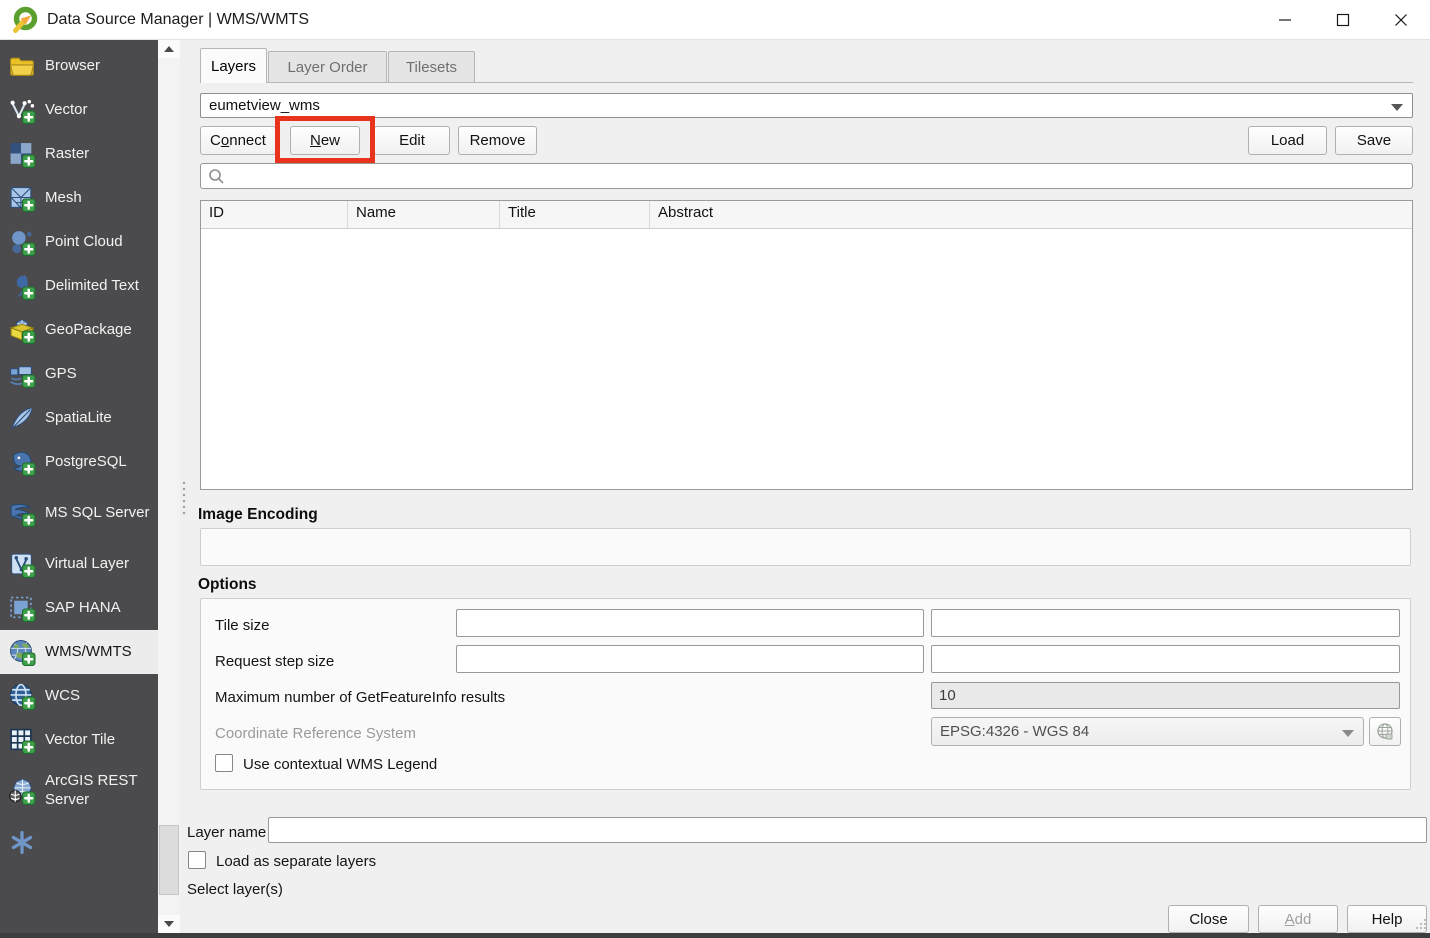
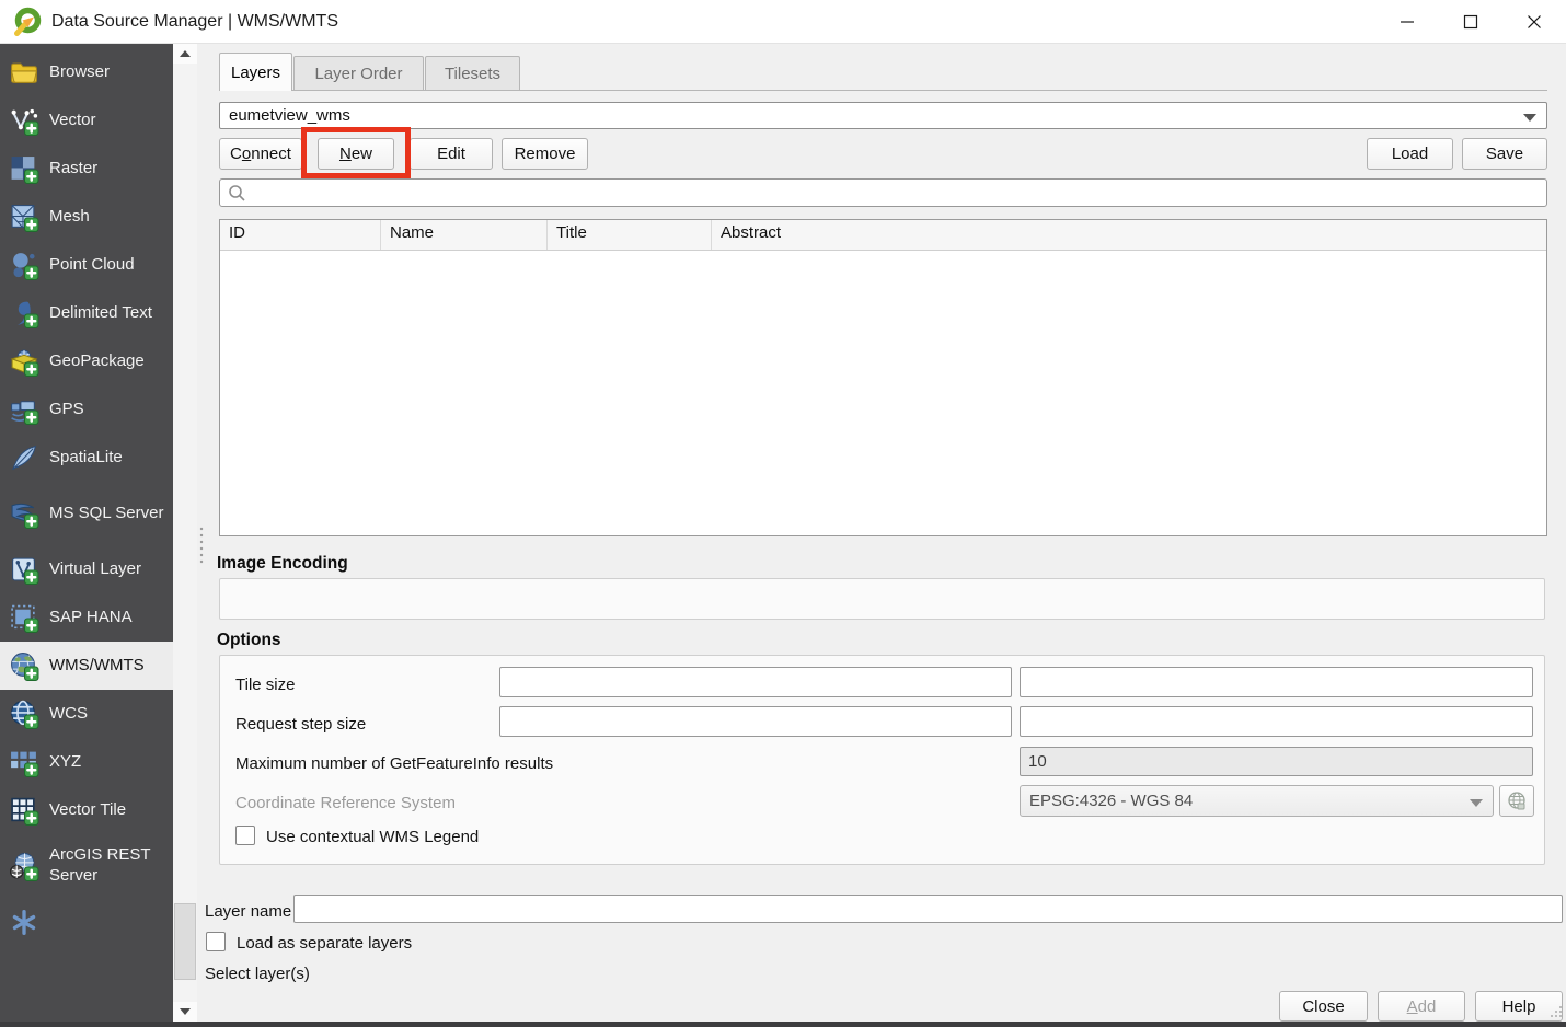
  Data Source Manager | WMS/WMTS
  Browser
  Vector
  Raster
  Mesh
  Point Cloud
  Delimited Text
  GeoPackage
  GPS
  SpatiaLite
- PostgreSQL
  MS SQL Server
  Virtual Layer
  SAP HANA
  WMS/WMTS
  WCS
+ XYZ
  Vector Tile
  ArcGIS REST Server
  Layers
  Layer Order
  Tilesets
  eumetview_wms
  C
  o
  nnect
  N
  ew
  Edit
  Remove
  Load
  Save
  ID
  Name
  Title
  Abstract
  Image Encoding
  Options
  Tile size
  Request step size
  Maximum number of GetFeatureInfo results
  10
  Coordinate Reference System
  EPSG:4326 - WGS 84
  Use contextual WMS Legend
  Layer name
  Load as separate layers
  Select layer(s)
  Close
  A
  dd
  Help
